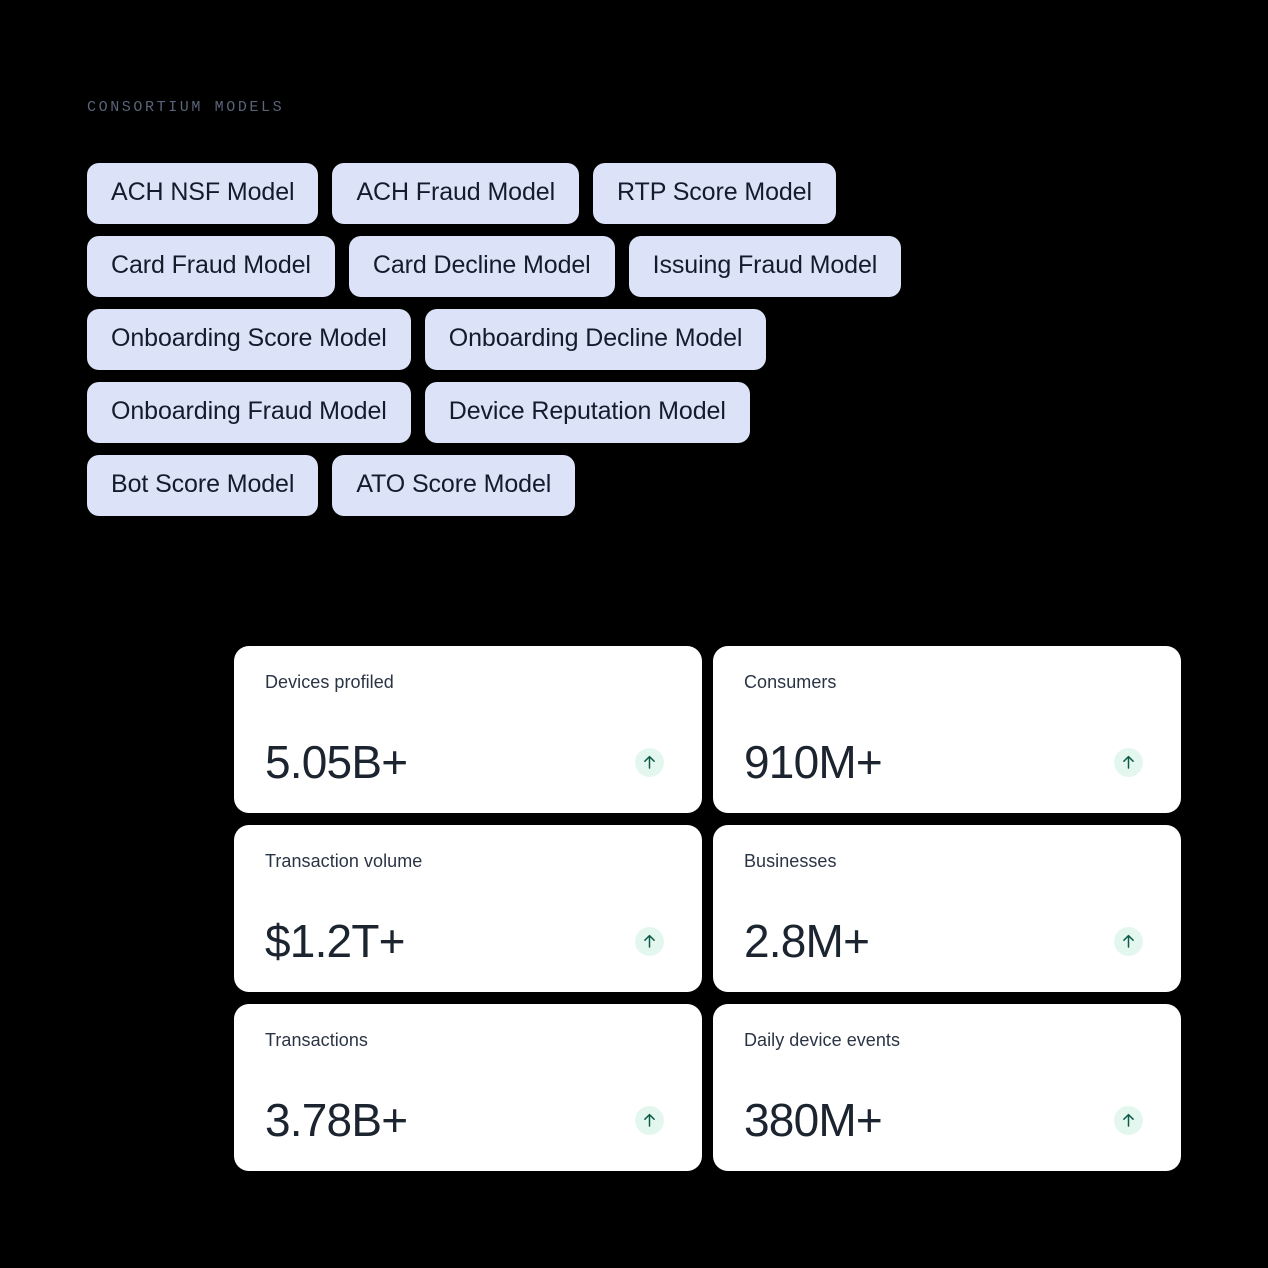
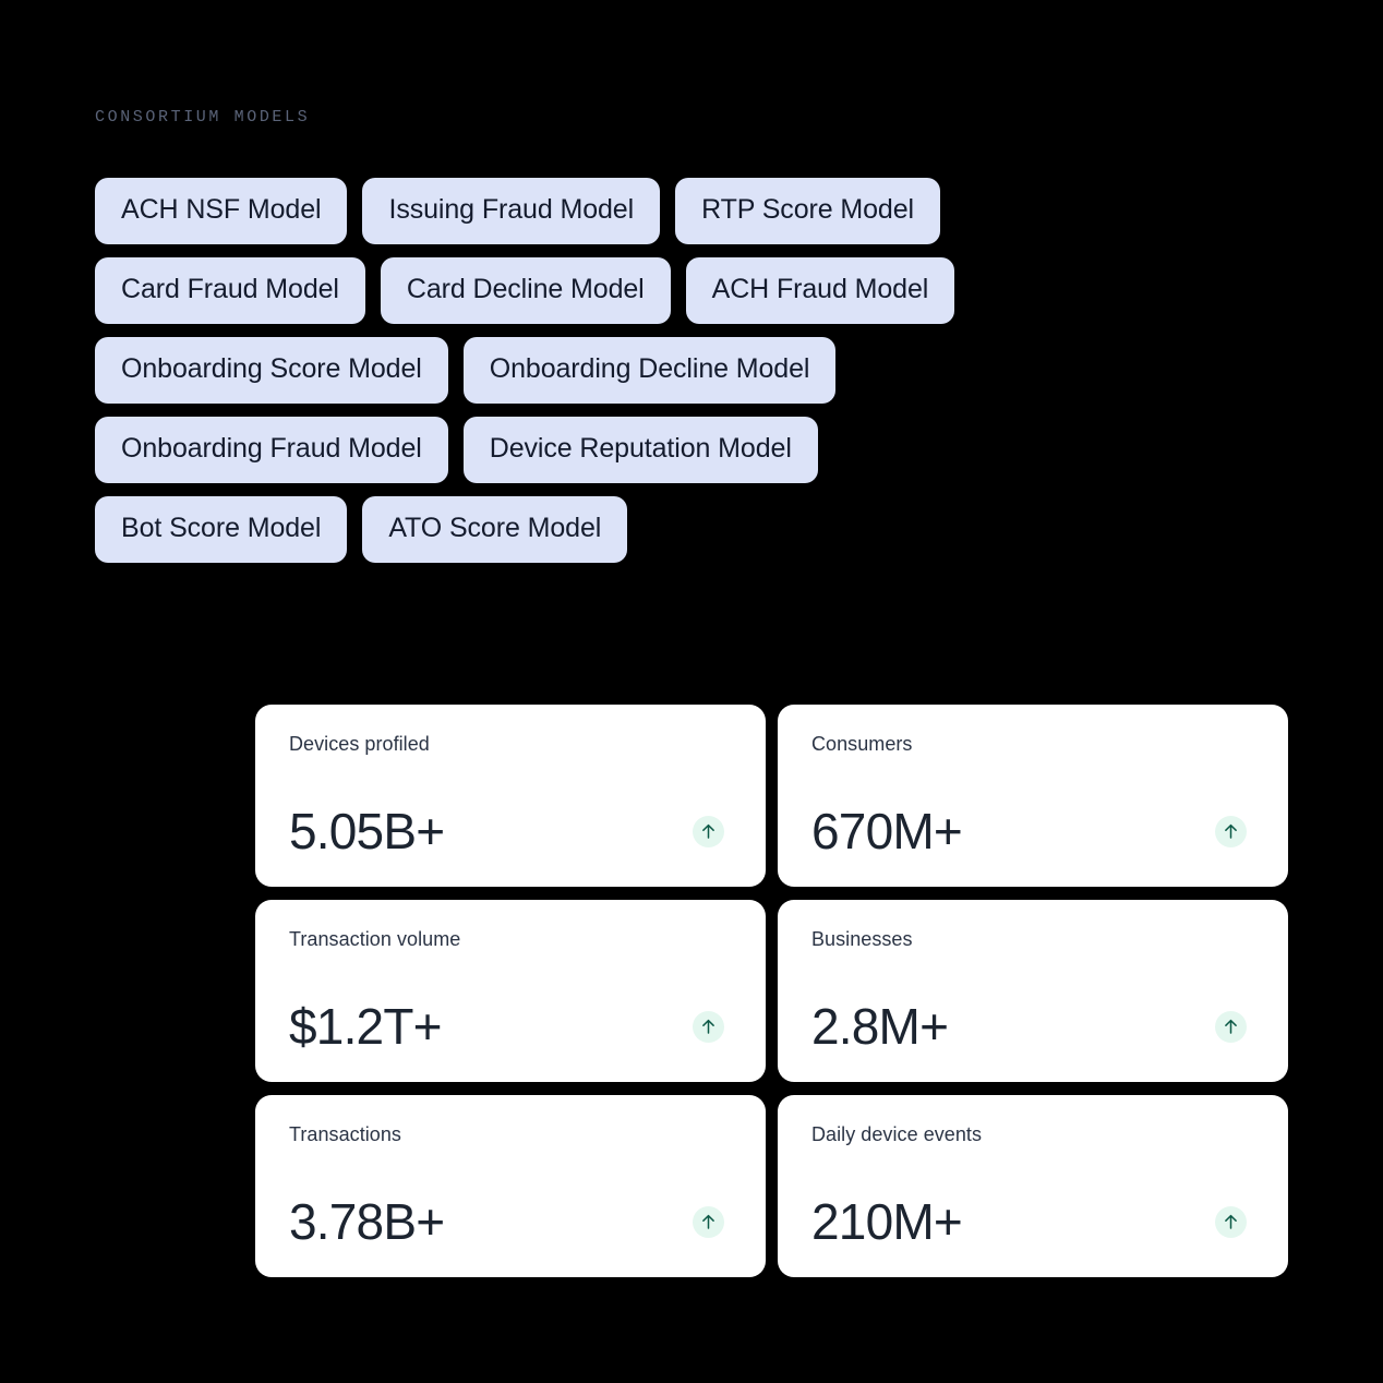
  CONSORTIUM MODELS
  ACH NSF Model
- ACH Fraud Model
+ Issuing Fraud Model
  RTP Score Model
  Card Fraud Model
  Card Decline Model
- Issuing Fraud Model
+ ACH Fraud Model
  Onboarding Score Model
  Onboarding Decline Model
  Onboarding Fraud Model
  Device Reputation Model
  Bot Score Model
  ATO Score Model
  Devices profiled
  5.05B+
  Consumers
- 910M+
+ 670M+
  Transaction volume
  $1.2T+
  Businesses
  2.8M+
  Transactions
  3.78B+
  Daily device events
- 380M+
+ 210M+
